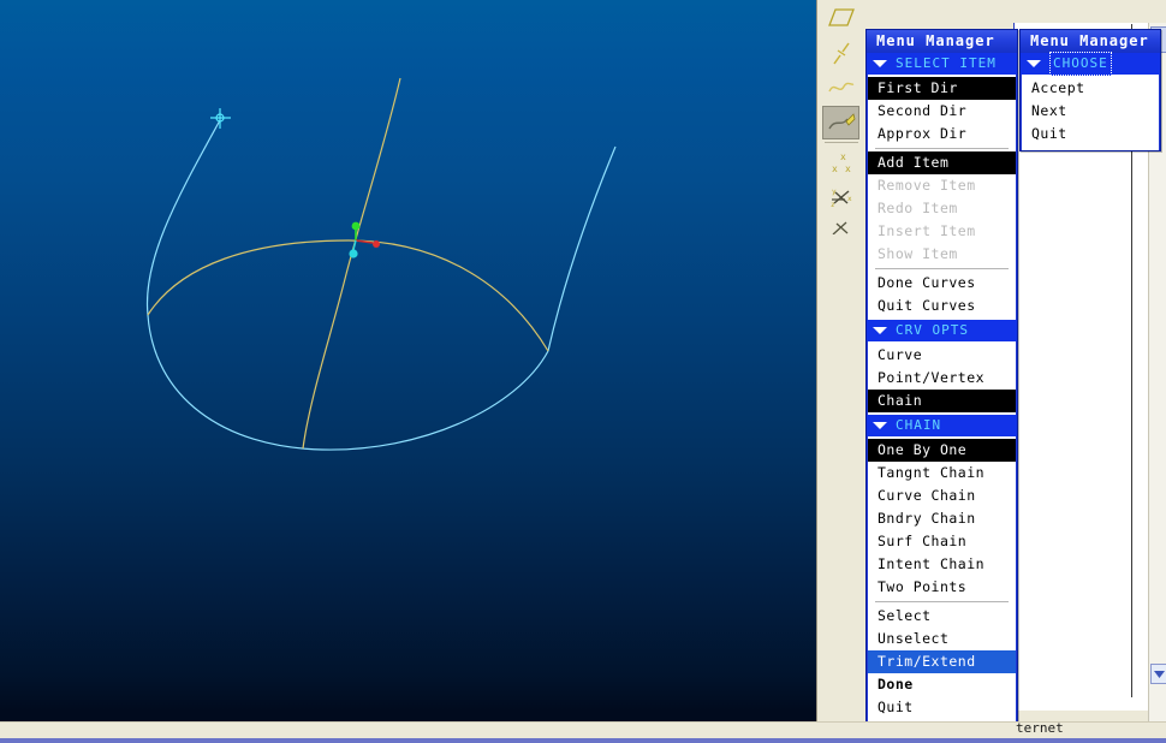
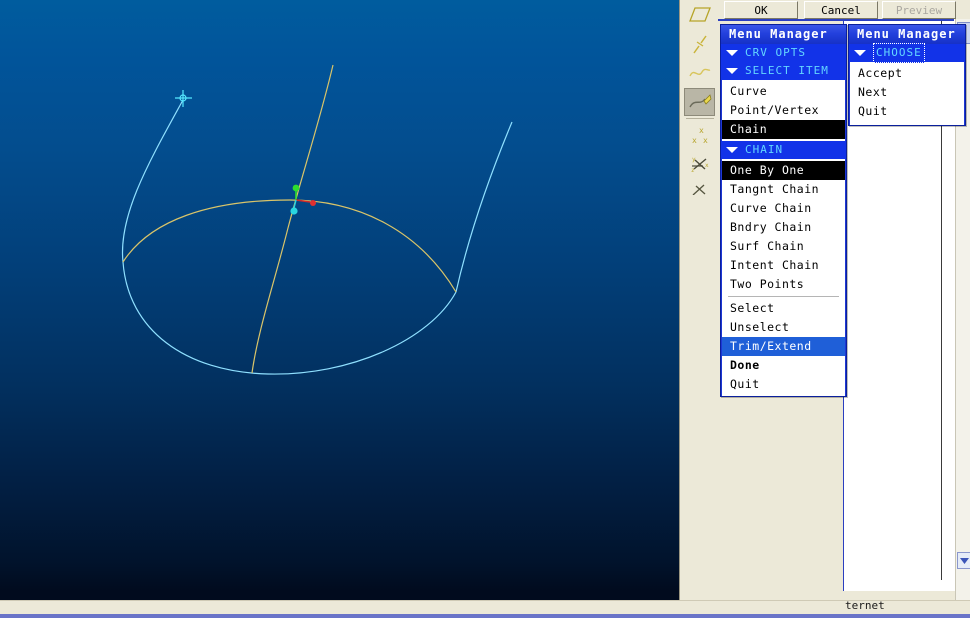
  x
  x
  x
+ OK
+ Cancel
+ Preview
  Menu Manager
- SELECT ITEM
+ CRV OPTS
- First Dir
- Second Dir
- Approx Dir
- Add Item
- Remove Item
- Redo Item
- Insert Item
- Show Item
- Done Curves
- Quit Curves
- CRV OPTS
+ SELECT ITEM
  Curve
  Point/Vertex
  Chain
  CHAIN
  One By One
  Tangnt Chain
  Curve Chain
  Bndry Chain
  Surf Chain
  Intent Chain
  Two Points
  Select
  Unselect
  Trim/Extend
  Done
  Quit
  Menu Manager
  CHOOSE
  Accept
  Next
  Quit
  ternet
